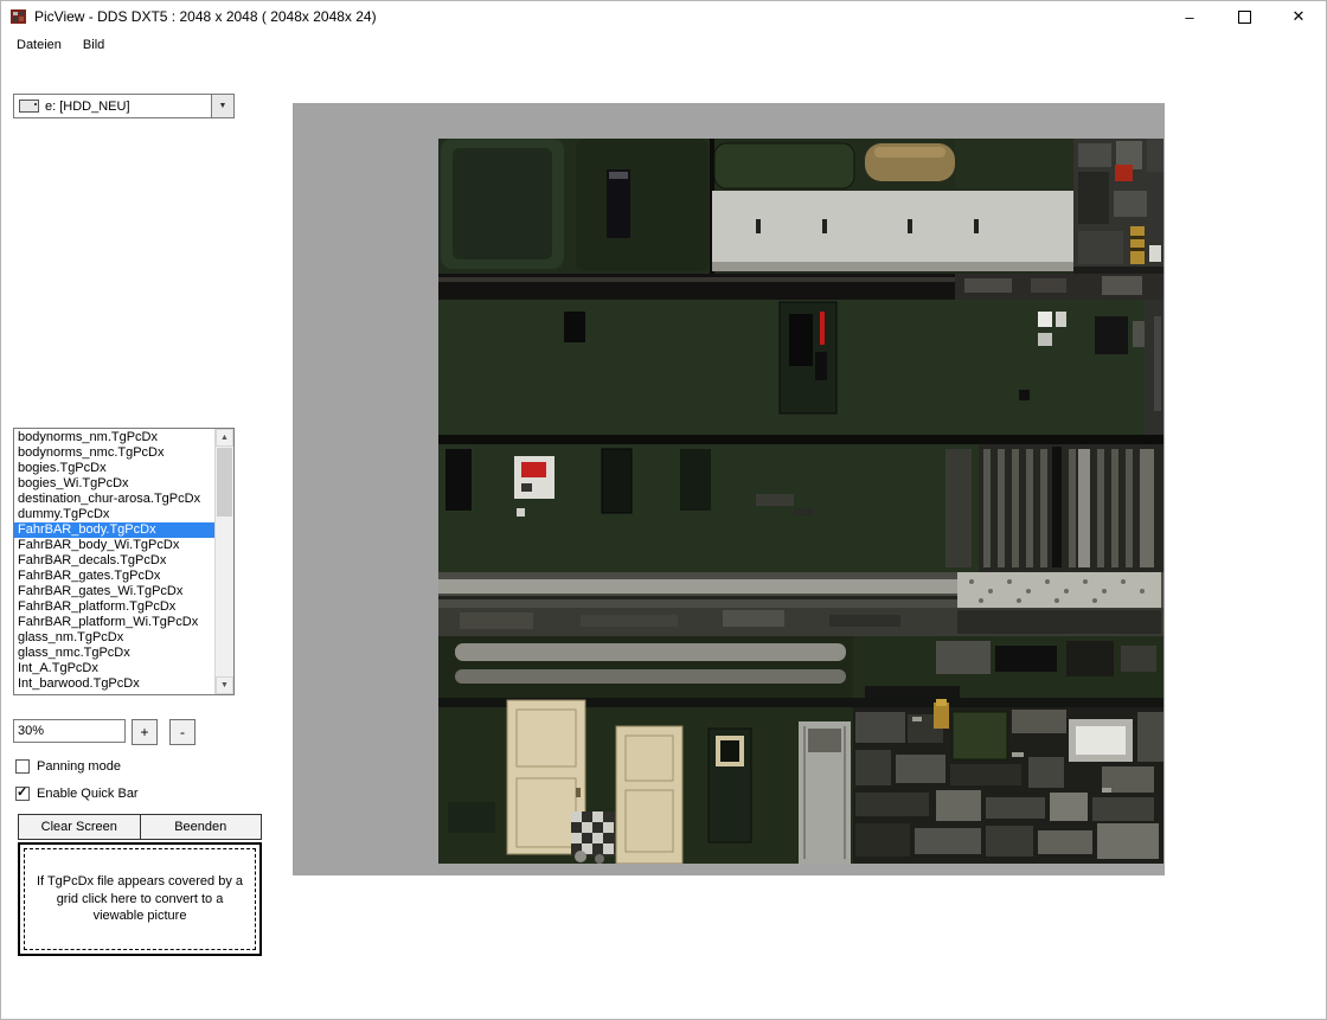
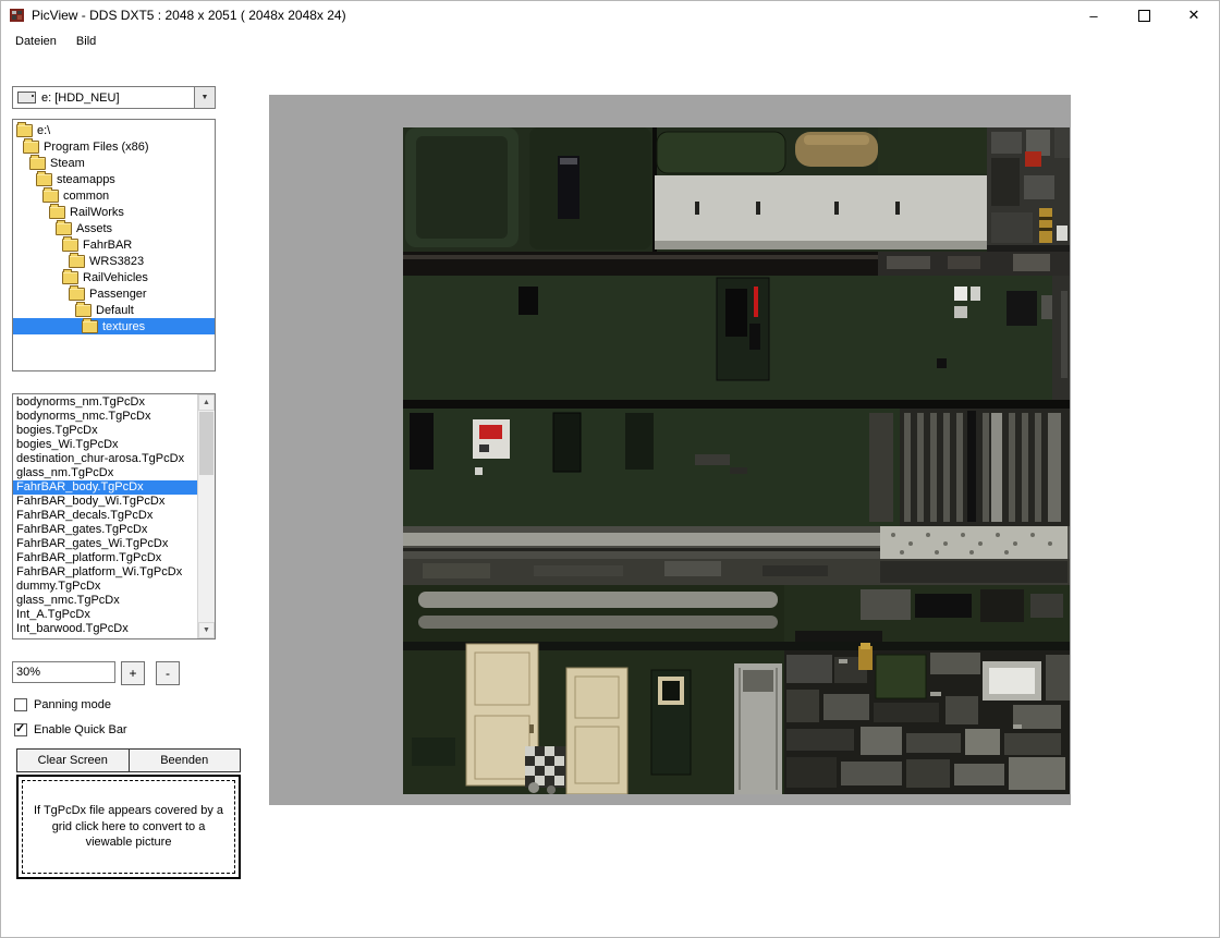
- PicView - DDS DXT5 : 2048 x 2048 ( 2048x 2048x 24)
+ PicView - DDS DXT5 : 2048 x 2051 ( 2048x 2048x 24)
  –
  ✕
  Dateien
  Bild
  e: [HDD_NEU]
+ e:\
+ Program Files (x86)
+ Steam
+ steamapps
+ common
+ RailWorks
+ Assets
+ FahrBAR
+ WRS3823
+ RailVehicles
+ Passenger
+ Default
+ textures
  bodynorms_nm.TgPcDx
  bodynorms_nmc.TgPcDx
  bogies.TgPcDx
  bogies_Wi.TgPcDx
  destination_chur-arosa.TgPcDx
- dummy.TgPcDx
+ glass_nm.TgPcDx
  FahrBAR_body.TgPcDx
  FahrBAR_body_Wi.TgPcDx
  FahrBAR_decals.TgPcDx
  FahrBAR_gates.TgPcDx
  FahrBAR_gates_Wi.TgPcDx
  FahrBAR_platform.TgPcDx
  FahrBAR_platform_Wi.TgPcDx
- glass_nm.TgPcDx
+ dummy.TgPcDx
  glass_nmc.TgPcDx
  Int_A.TgPcDx
  Int_barwood.TgPcDx
  30%
  +
  -
  Panning mode
  Enable Quick Bar
  Clear Screen
  Beenden
  If TgPcDx file appears covered by a grid click here to convert to a viewable picture
